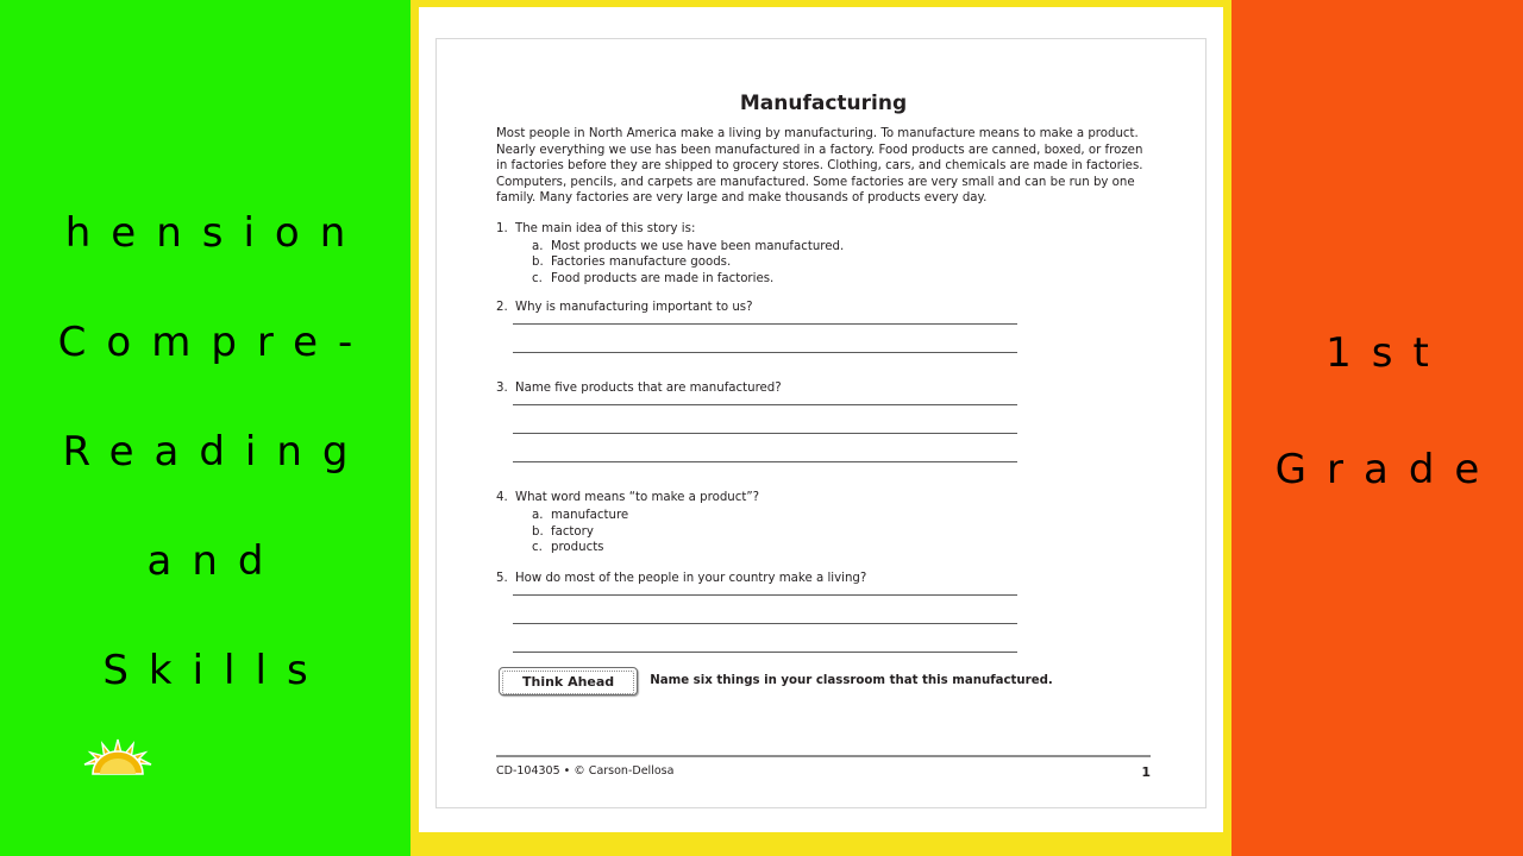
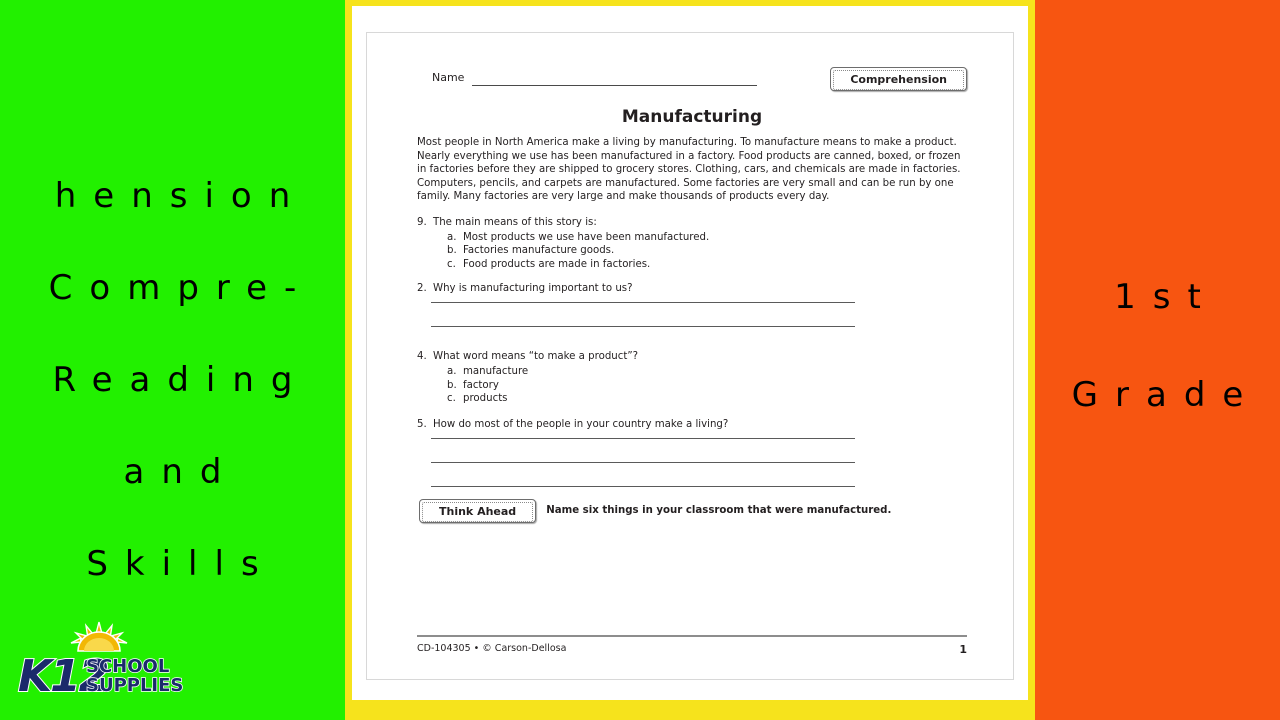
  hension
  Compre-
  Reading
  and
  Skills
+ K12
+ SCHOOL
+ SUPPLIES
  1st
  Grade
+ Name
+ Comprehension
  Manufacturing
  Most people in North America make a living by manufacturing. To manufacture means to make a product. Nearly everything we use has been manufactured in a factory. Food products are canned, boxed, or frozen in factories before they are shipped to grocery stores. Clothing, cars, and chemicals are made in factories. Computers, pencils, and carpets are manufactured. Some factories are very small and can be run by one family. Many factories are very large and make thousands of products every day.
- 1.
+ 9.
- The main idea of this story is:
+ The main means of this story is:
  a.
  Most products we use have been manufactured.
  b.
  Factories manufacture goods.
  c.
  Food products are made in factories.
  2.
  Why is manufacturing important to us?
- 3.
- Name five products that are manufactured?
  4.
  What word means “to make a product”?
  a.
  manufacture
  b.
  factory
  c.
  products
  5.
  How do most of the people in your country make a living?
  Think Ahead
- Name six things in your classroom that this manufactured.
+ Name six things in your classroom that were manufactured.
  CD-104305 • © Carson-Dellosa
  1
